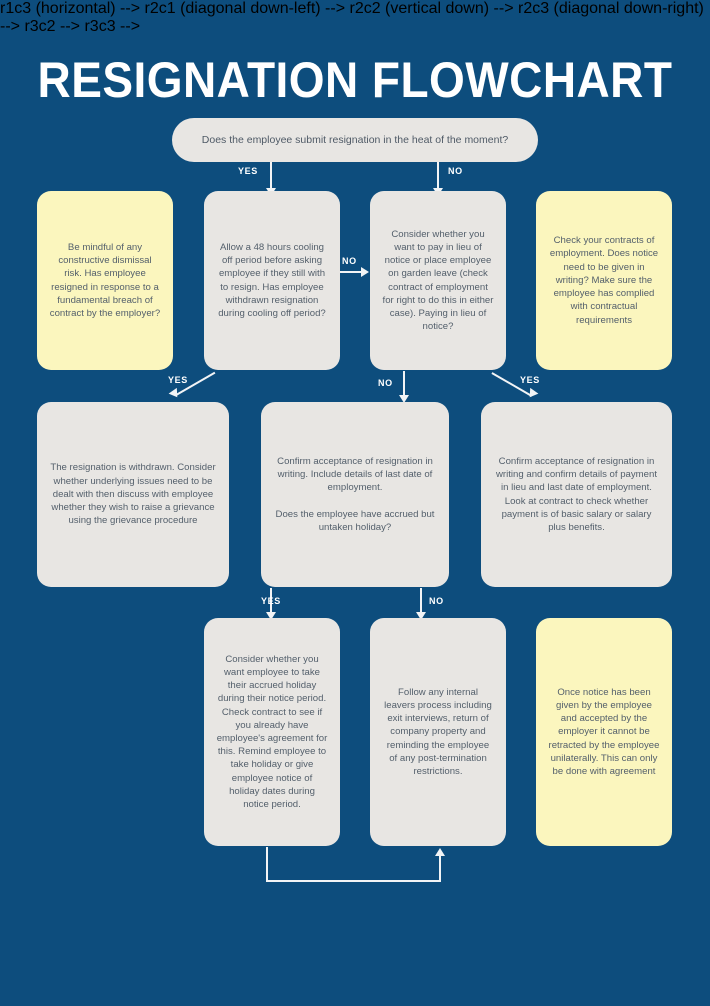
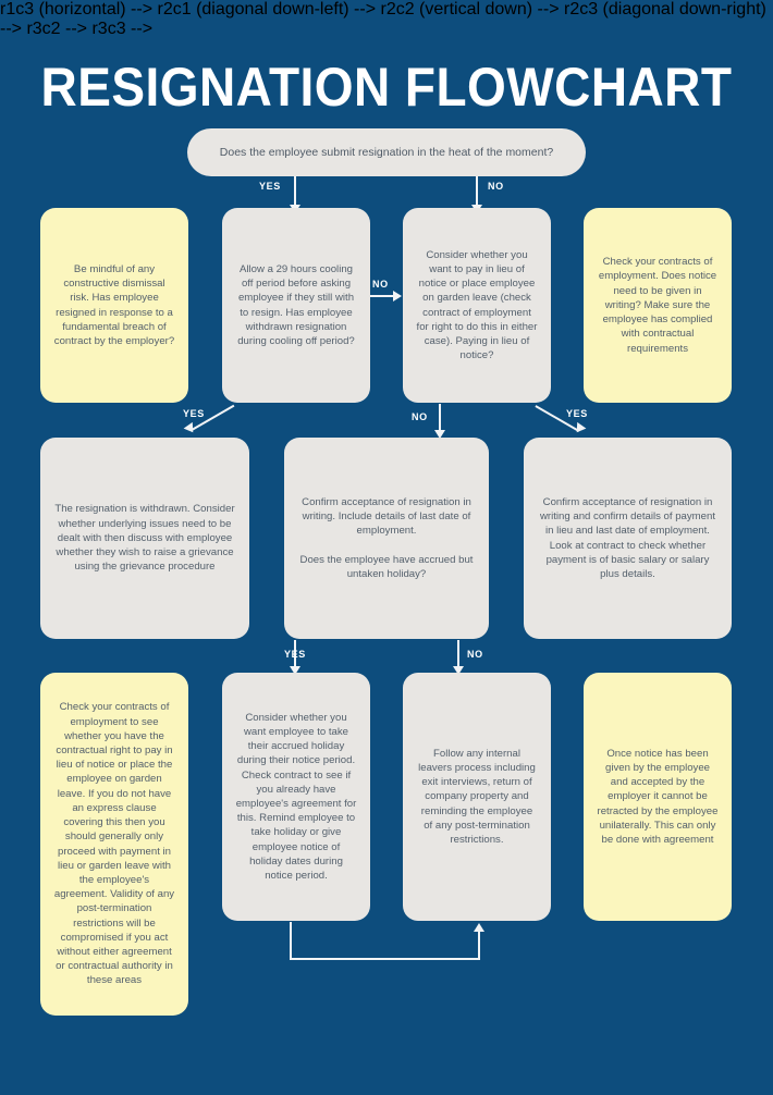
  RESIGNATION FLOWCHART
  Does the employee submit resignation in the heat of the moment?
  YES
  NO
  Be mindful of any constructive dismissal risk. Has employee resigned in response to a fundamental breach of contract by the employer?
- Allow a 48 hours cooling off period before asking employee if they still with to resign. Has employee withdrawn resignation during cooling off period?
+ Allow a 29 hours cooling off period before asking employee if they still with to resign. Has employee withdrawn resignation during cooling off period?
  Consider whether you want to pay in lieu of notice or place employee on garden leave (check contract of employment for right to do this in either case). Paying in lieu of notice?
  Check your contracts of employment. Does notice need to be given in writing? Make sure the employee has complied with contractual requirements
  r1c3 (horizontal) -->
  NO
  r2c1 (diagonal down-left) -->
  YES
  r2c2 (vertical down) -->
  NO
  r2c3 (diagonal down-right) -->
  YES
  The resignation is withdrawn. Consider whether underlying issues need to be dealt with then discuss with employee whether they wish to raise a grievance using the grievance procedure
  Confirm acceptance of resignation in writing. Include details of last date of employment.
  Does the employee have accrued but untaken holiday?
- Confirm acceptance of resignation in writing and confirm details of payment in lieu and last date of employment. Look at contract to check whether payment is of basic salary or salary plus benefits.
+ Confirm acceptance of resignation in writing and confirm details of payment in lieu and last date of employment. Look at contract to check whether payment is of basic salary or salary plus details.
  r3c2 -->
  YES
  r3c3 -->
  NO
+ Check your contracts of employment to see whether you have the contractual right to pay in lieu of notice or place the employee on garden leave. If you do not have an express clause covering this then you should generally only proceed with payment in lieu or garden leave with the employee's agreement. Validity of any post-termination restrictions will be compromised if you act without either agreement or contractual authority in these areas
  Consider whether you want employee to take their accrued holiday during their notice period. Check contract to see if you already have employee's agreement for this. Remind employee to take holiday or give employee notice of holiday dates during notice period.
  Follow any internal leavers process including exit interviews, return of company property and reminding the employee of any post-termination restrictions.
  Once notice has been given by the employee and accepted by the employer it cannot be retracted by the employee unilaterally. This can only be done with agreement
